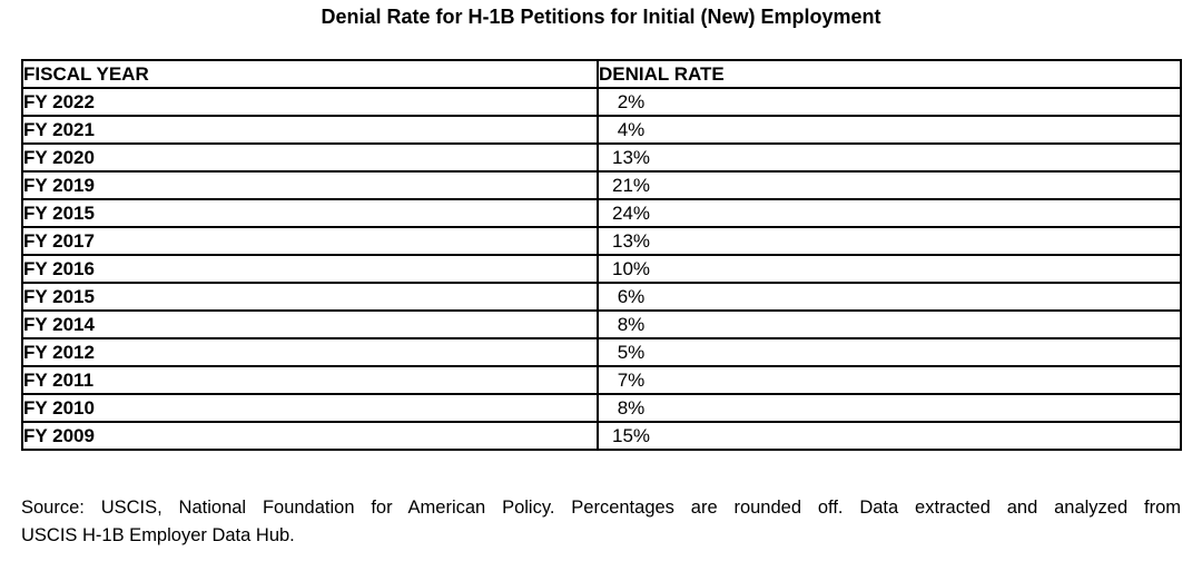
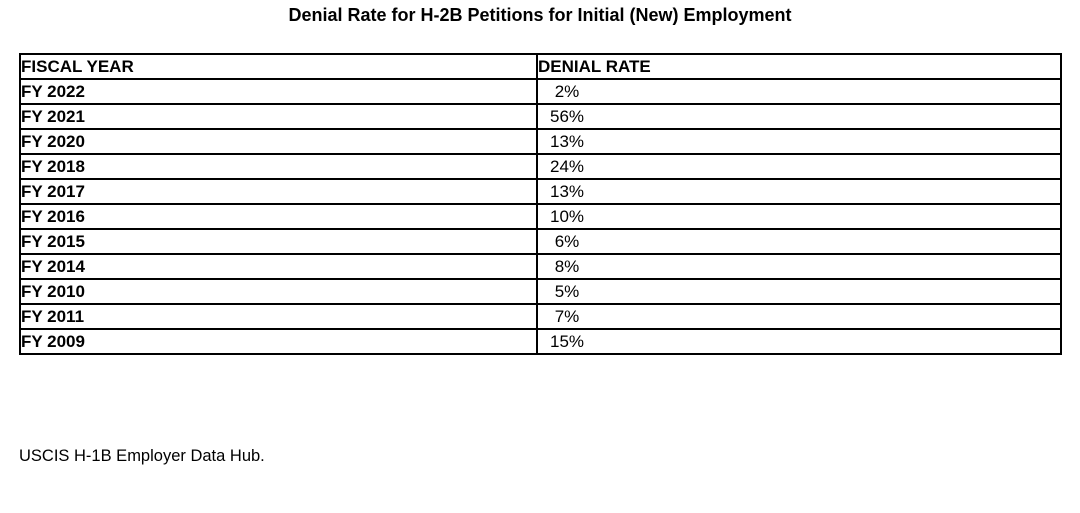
- Denial Rate for H-1B Petitions for Initial (New) Employment
+ Denial Rate for H-2B Petitions for Initial (New) Employment
  FISCAL YEAR	DENIAL RATE
  FY 2022	2%
- FY 2021	4%
+ FY 2021	56%
  FY 2020	13%
- FY 2019	21%
- FY 2015	24%
+ FY 2018	24%
  FY 2017	13%
  FY 2016	10%
  FY 2015	6%
  FY 2014	8%
- FY 2012	5%
+ FY 2010	5%
  FY 2011	7%
- FY 2010	8%
  FY 2009	15%
- Source: USCIS, National Foundation for American Policy. Percentages are rounded off. Data extracted and analyzed from
  USCIS H-1B Employer Data Hub.
